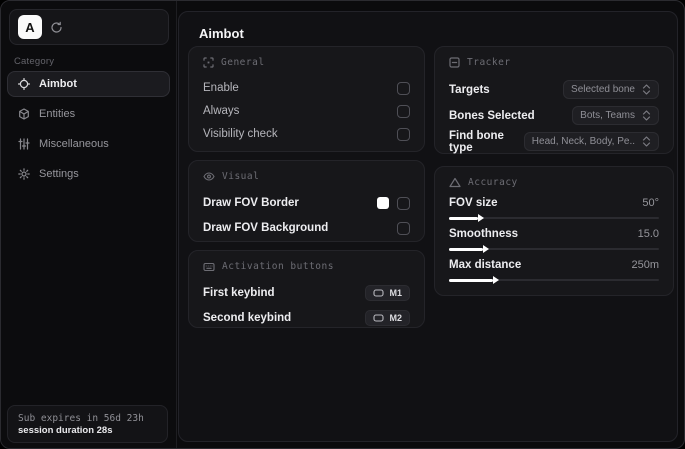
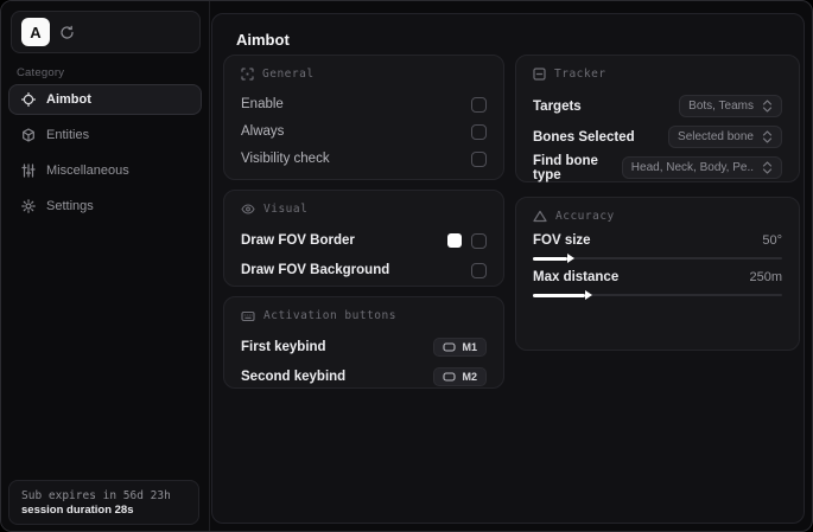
  A
  Category
  Aimbot
  Entities
  Miscellaneous
  Settings
  Sub expires in 56d 23h
  session duration 28s
  Aimbot
  General
  Enable
  Always
  Visibility check
  Visual
  Draw FOV Border
  Draw FOV Background
  Activation buttons
  First keybind
  M1
  Second keybind
  M2
  Tracker
  Targets
- Selected bone
+ Bots, Teams
  Bones Selected
- Bots, Teams
+ Selected bone
  Find bone type
  Head, Neck, Body, Pe..
  Accuracy
  FOV size
  50°
- Smoothness
- 15.0
  Max distance
  250m
